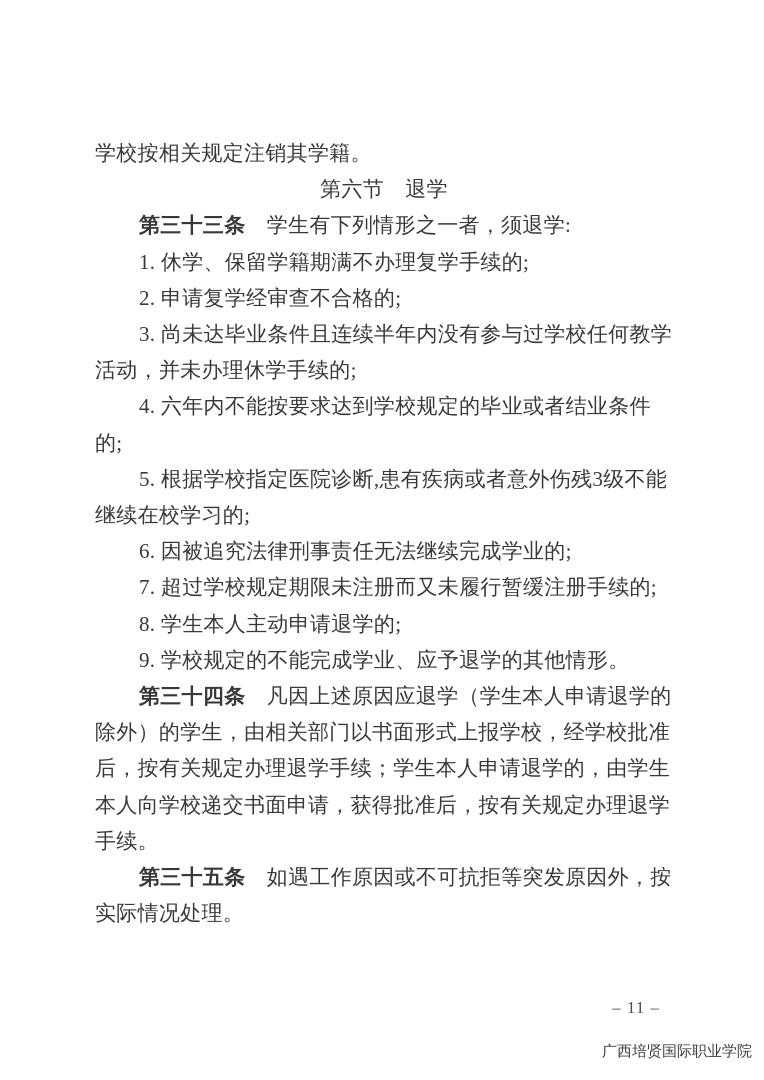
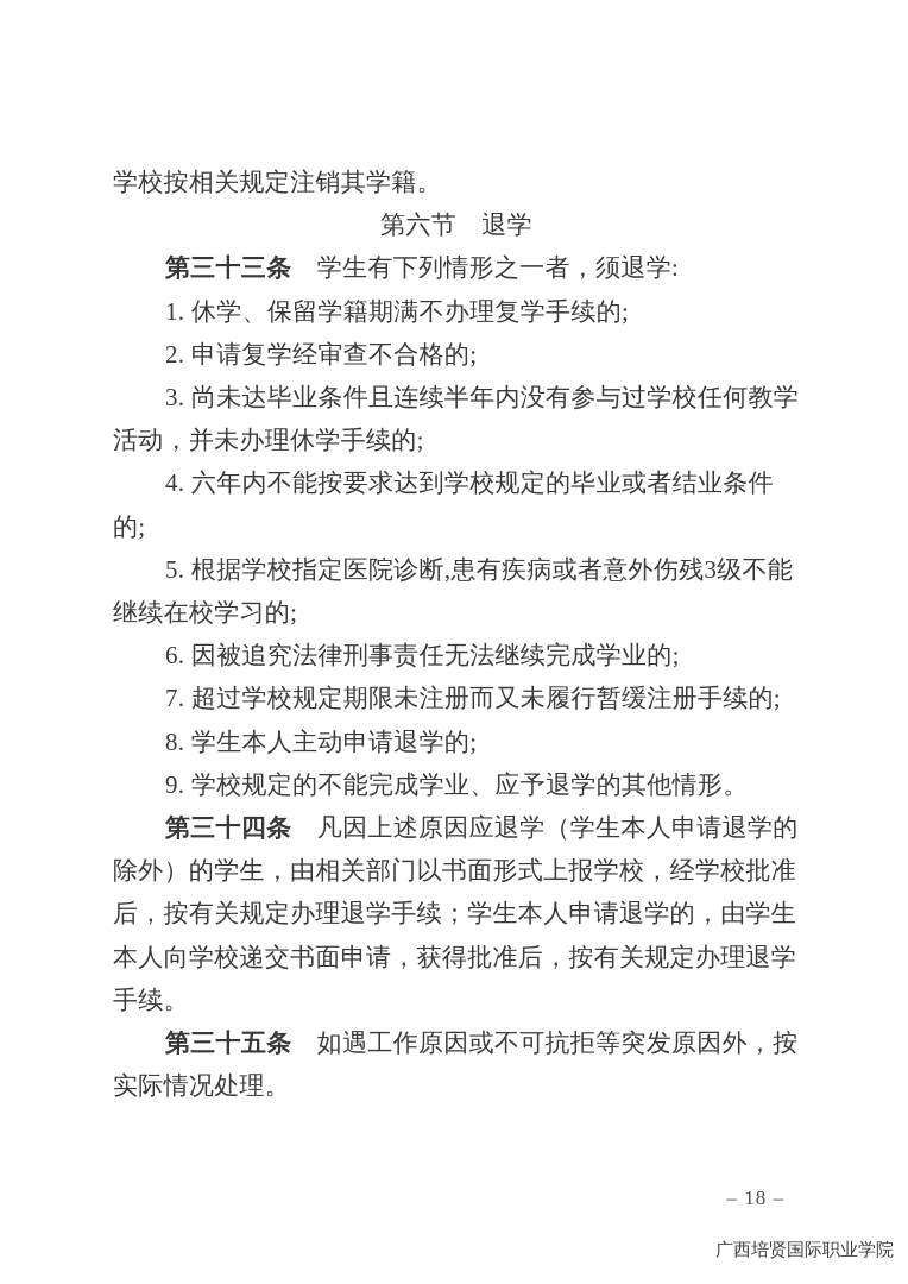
  学校按相关规定注销其学籍。
  第六节 退学
  第三十三条 学生有下列情形之一者，须退学:
  1. 休学、保留学籍期满不办理复学手续的;
  2. 申请复学经审查不合格的;
  3. 尚未达毕业条件且连续半年内没有参与过学校任何教学
  活动，并未办理休学手续的;
  4. 六年内不能按要求达到学校规定的毕业或者结业条件的;
  5. 根据学校指定医院诊断,患有疾病或者意外伤残3级不能
  继续在校学习的;
  6. 因被追究法律刑事责任无法继续完成学业的;
  7. 超过学校规定期限未注册而又未履行暂缓注册手续的;
  8. 学生本人主动申请退学的;
  9. 学校规定的不能完成学业、应予退学的其他情形。
  第三十四条 凡因上述原因应退学（学生本人申请退学的
  除外）的学生，由相关部门以书面形式上报学校，经学校批准
  后，按有关规定办理退学手续；学生本人申请退学的，由学生
  本人向学校递交书面申请，获得批准后，按有关规定办理退学
  手续。
  第三十五条 如遇工作原因或不可抗拒等突发原因外，按
  实际情况处理。
- – 11 –
+ – 18 –
  广西培贤国际职业学院
